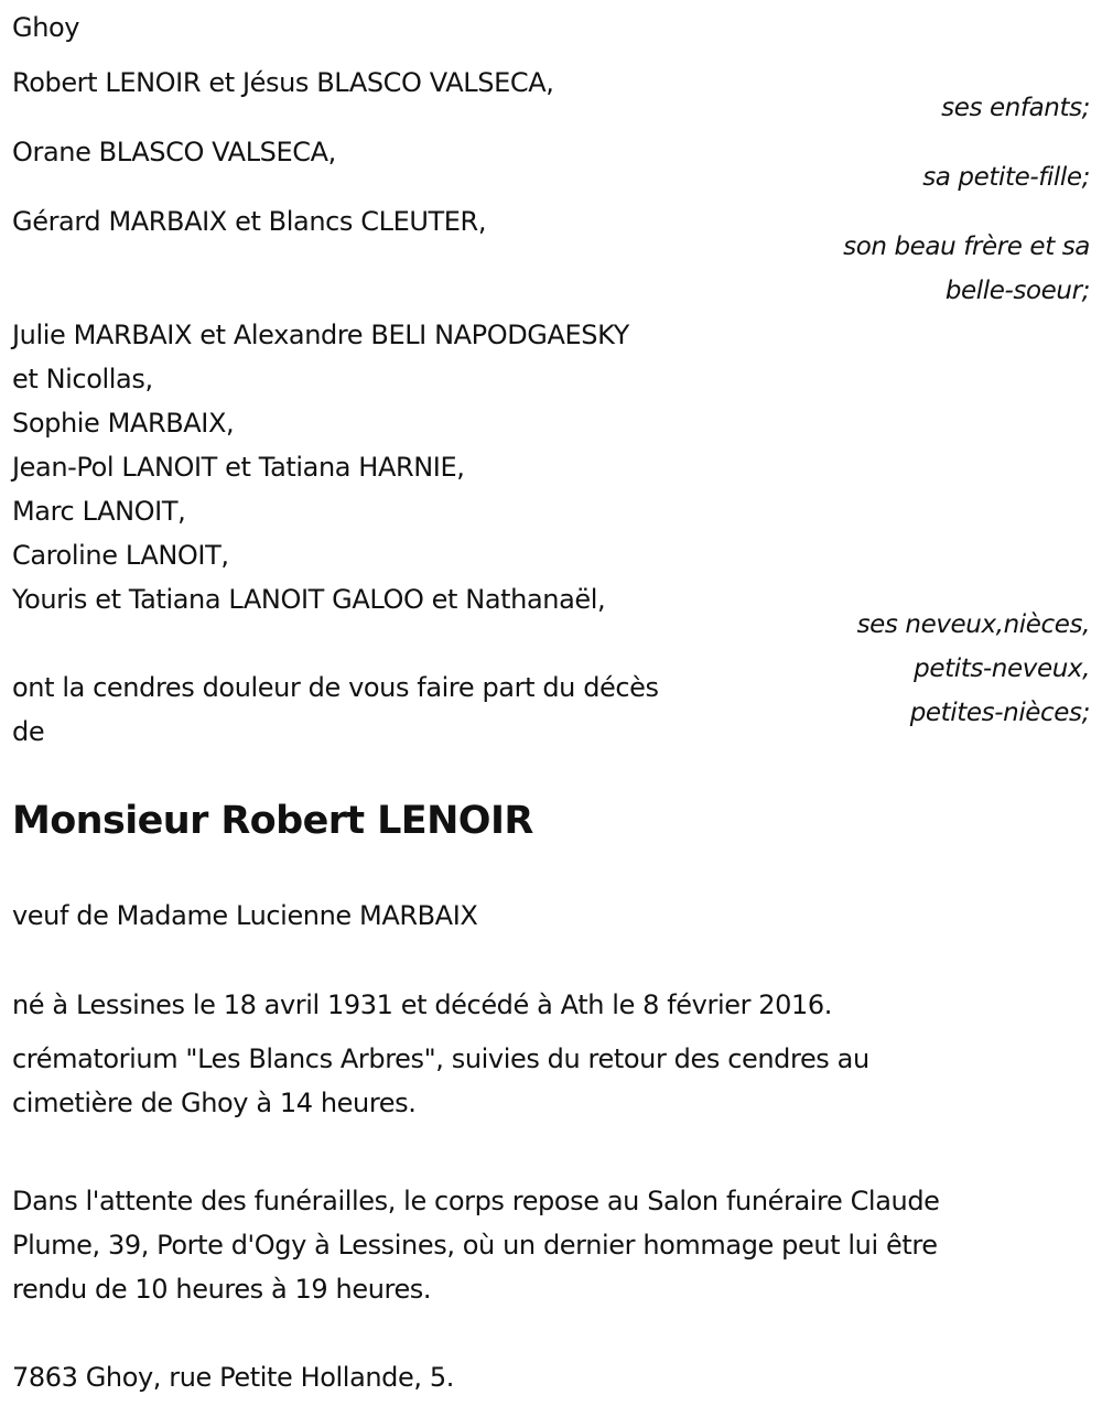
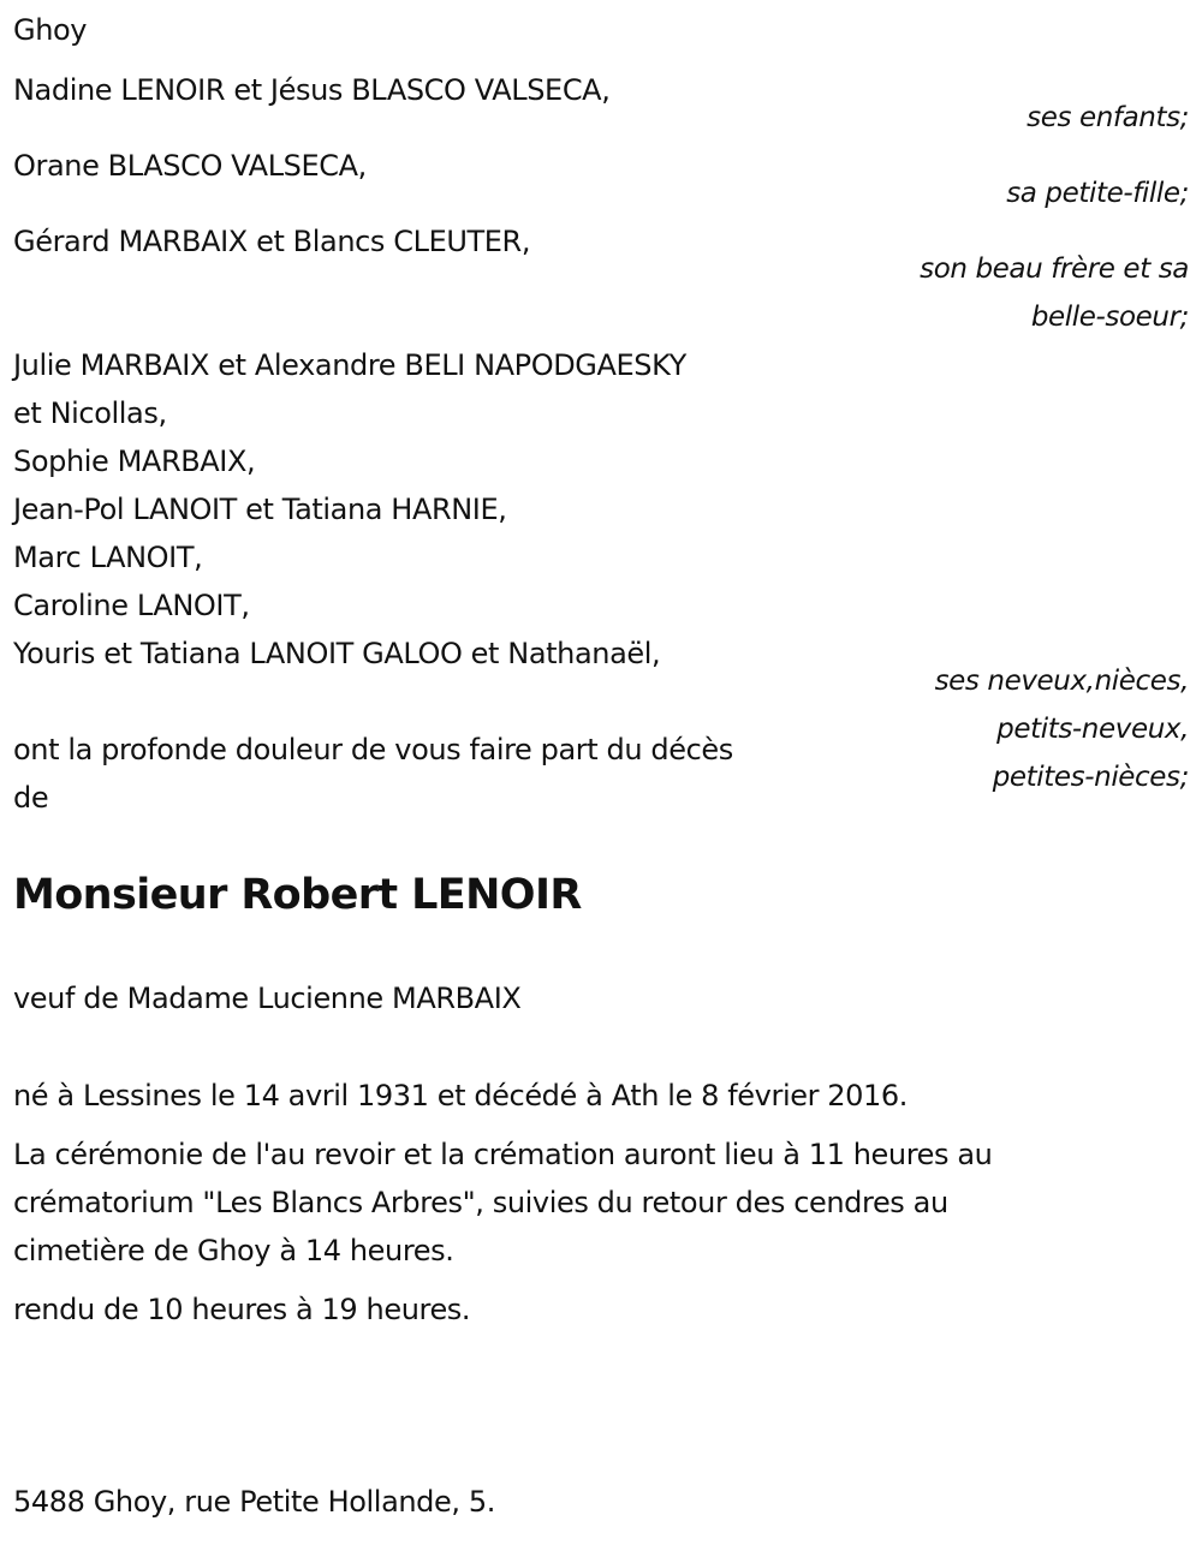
  Ghoy
- Robert LENOIR et Jésus BLASCO VALSECA,
+ Nadine LENOIR et Jésus BLASCO VALSECA,
  ses enfants;
  Orane BLASCO VALSECA,
  sa petite-fille;
  Gérard MARBAIX et Blancs CLEUTER,
  son beau frère et sa
  belle-soeur;
  Julie MARBAIX et Alexandre BELI NAPODGAESKY
  et Nicollas,
  Sophie MARBAIX,
  Jean-Pol LANOIT et Tatiana HARNIE,
  Marc LANOIT,
  Caroline LANOIT,
  Youris et Tatiana LANOIT GALOO et Nathanaël,
  ses neveux,nièces,
  petits-neveux,
  petites-nièces;
- ont la cendres douleur de vous faire part du décès
+ ont la profonde douleur de vous faire part du décès
  de
  Monsieur Robert LENOIR
  veuf de Madame Lucienne MARBAIX
- né à Lessines le 18 avril 1931 et décédé à Ath le 8 février 2016.
+ né à Lessines le 14 avril 1931 et décédé à Ath le 8 février 2016.
+ La cérémonie de l'au revoir et la crémation auront lieu à 11 heures au
  crématorium "Les Blancs Arbres", suivies du retour des cendres au
  cimetière de Ghoy à 14 heures.
- Dans l'attente des funérailles, le corps repose au Salon funéraire Claude
- Plume, 39, Porte d'Ogy à Lessines, où un dernier hommage peut lui être
  rendu de 10 heures à 19 heures.
- 7863 Ghoy, rue Petite Hollande, 5.
+ 5488 Ghoy, rue Petite Hollande, 5.
